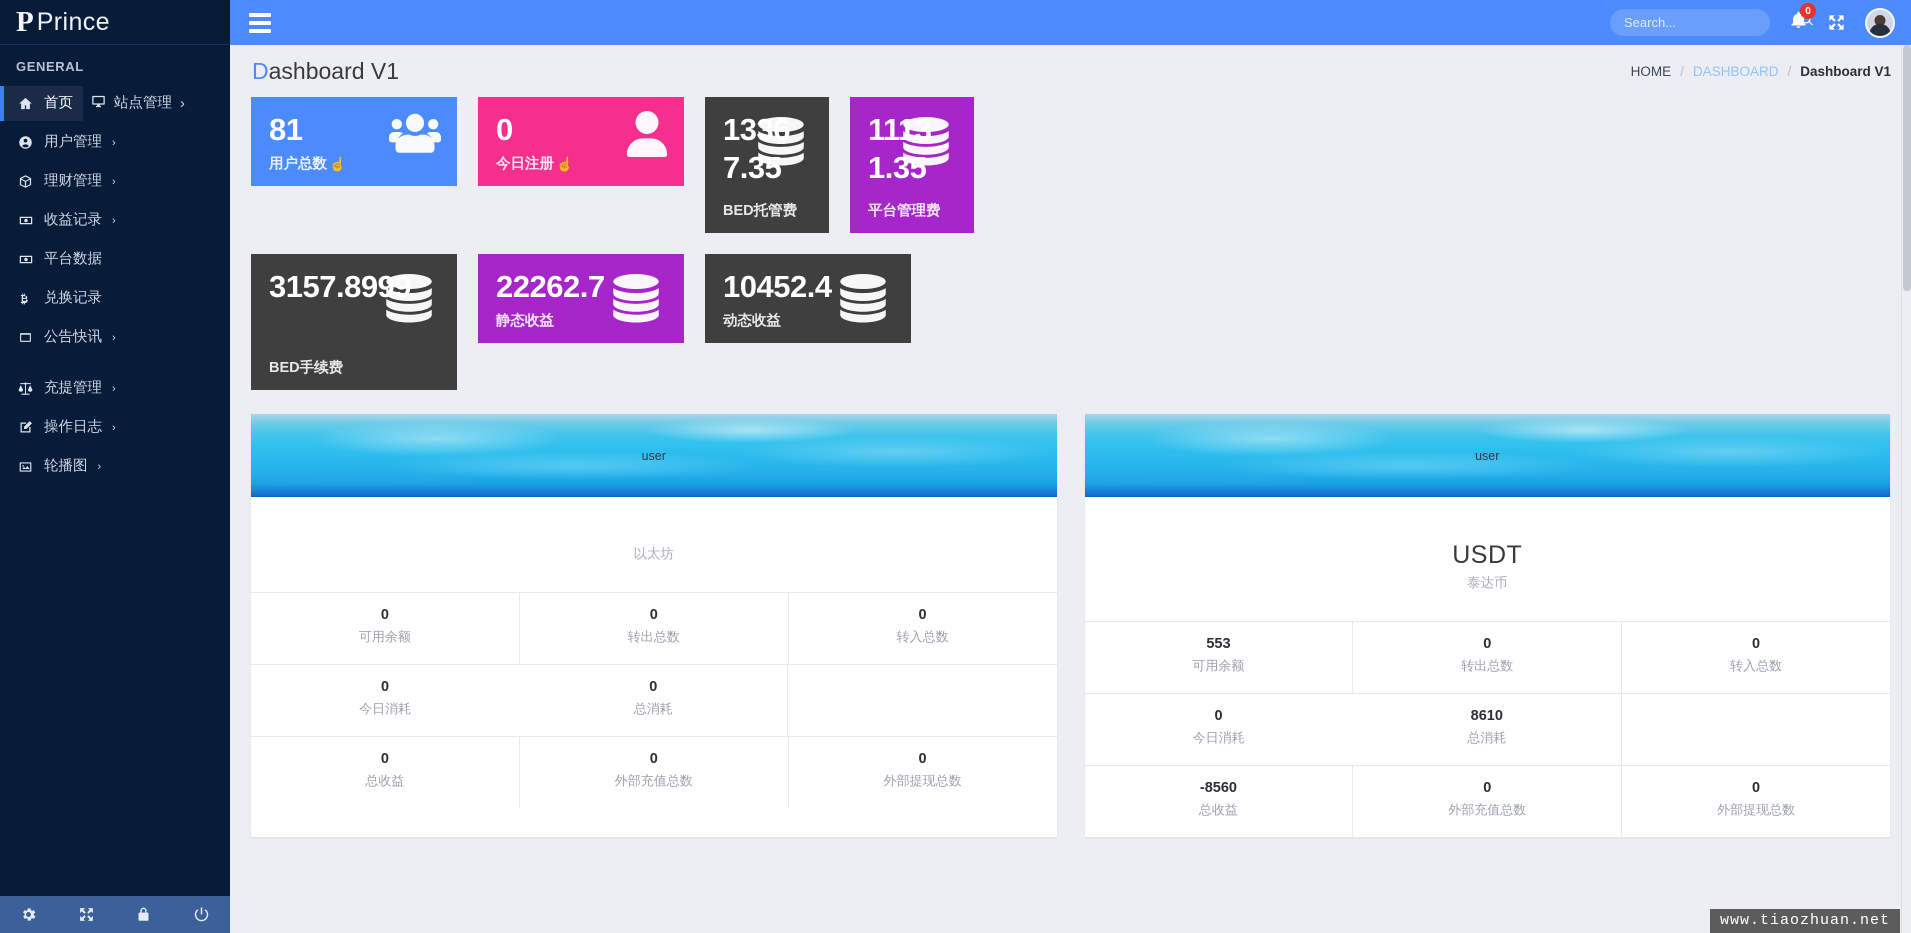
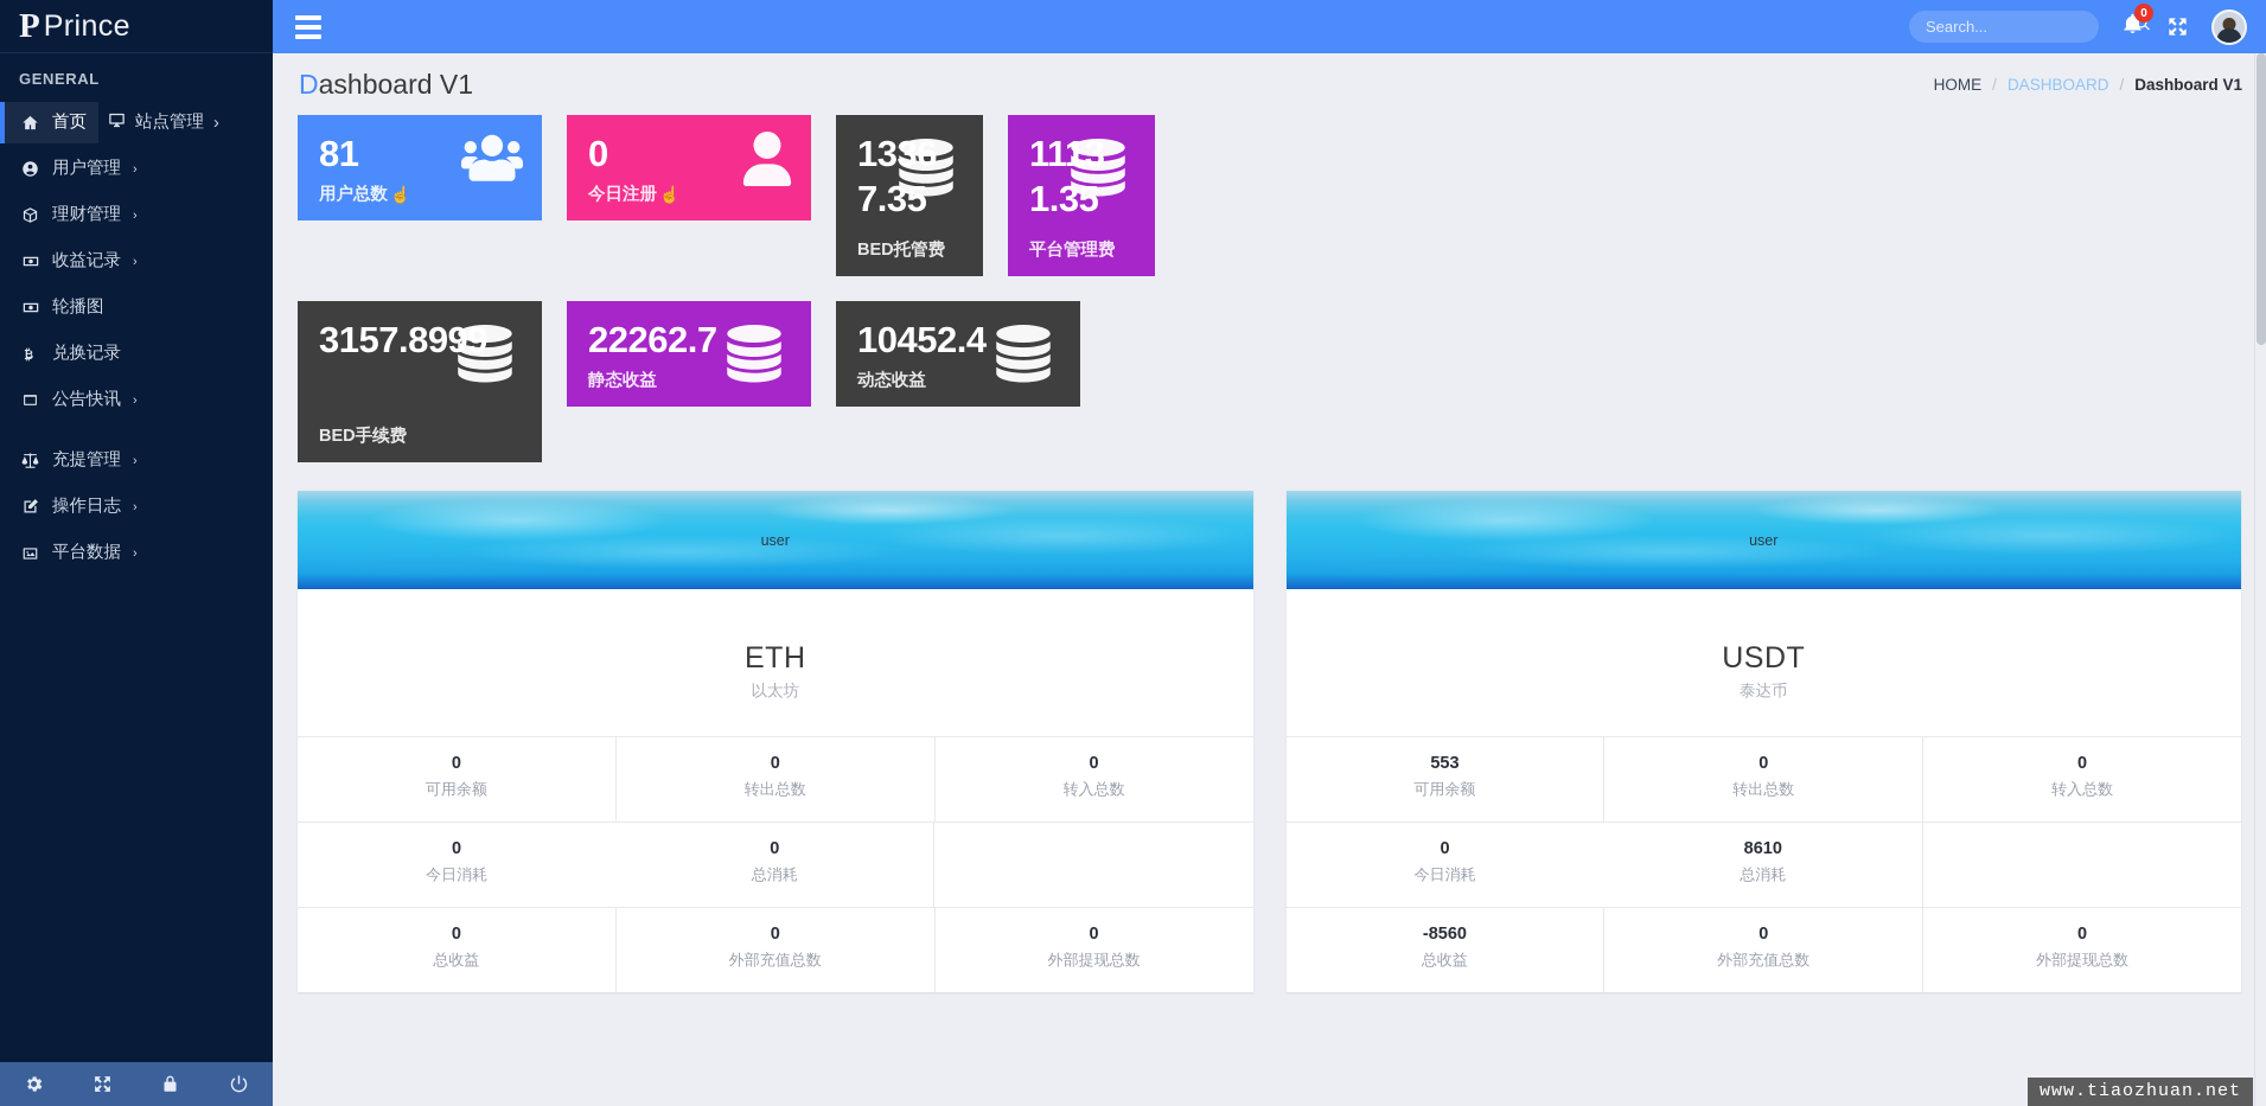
  P
  Prince
  GENERAL
  首页
  站点管理
  ›
  用户管理
  ›
  理财管理
  ›
  收益记录
  ›
- 平台数据
+ 轮播图
  兑换记录
  公告快讯
  ›
  充提管理
  ›
  操作日志
  ›
- 轮播图
+ 平台数据
  ›
  Search...
  0
  Dashboard V1
  HOME
  /
  DASHBOARD
  /
  Dashboard V1
  81
  用户总数
  ☝
  0
  今日注册
  ☝
  137.35
  BED托管费
  1111.35
  平台管理费
  3157.899
  BED手续费
  22262.7
  静态收益
  10452.4
  动态收益
  user
+ ETH
  以太坊
  0
  可用余额
  0
  转出总数
  0
  转入总数
  0
  今日消耗
  0
  总消耗
  0
  总收益
  0
  外部充值总数
  0
  外部提现总数
  user
  USDT
  泰达币
  553
  可用余额
  0
  转出总数
  0
  转入总数
  0
  今日消耗
  8610
  总消耗
  -8560
  总收益
  0
  外部充值总数
  0
  外部提现总数
  www.tiaozhuan.net
